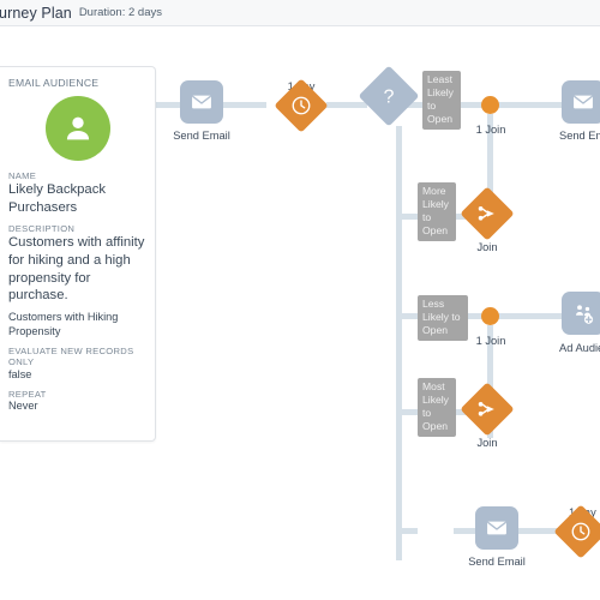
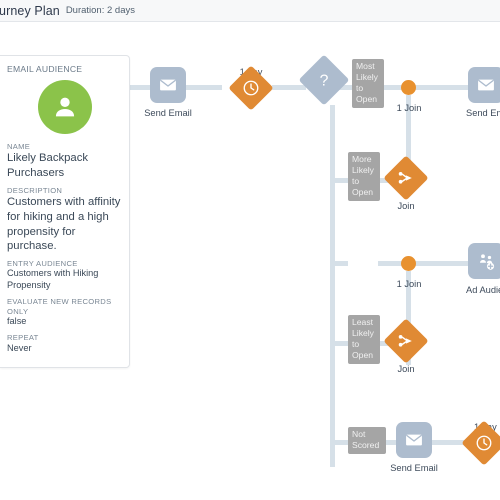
  urney Plan
  Duration: 2 days
  EMAIL AUDIENCE
  NAME
  Likely Backpack Purchasers
  DESCRIPTION
  Customers with affinity for hiking and a high propensity for purchase.
+ ENTRY AUDIENCE
  Customers with Hiking Propensity
  EVALUATE NEW RECORDS ONLY
  false
  REPEAT
  Never
  Send Email
- Least Likely to Open
+ Most Likely to Open
  More Likely to Open
- Less Likely to Open
- Most Likely to Open
+ Least Likely to Open
+ Not Scored
  1 Join
  Send E
  Join
  1 Join
  Ad Audi
  Join
  Send Email
